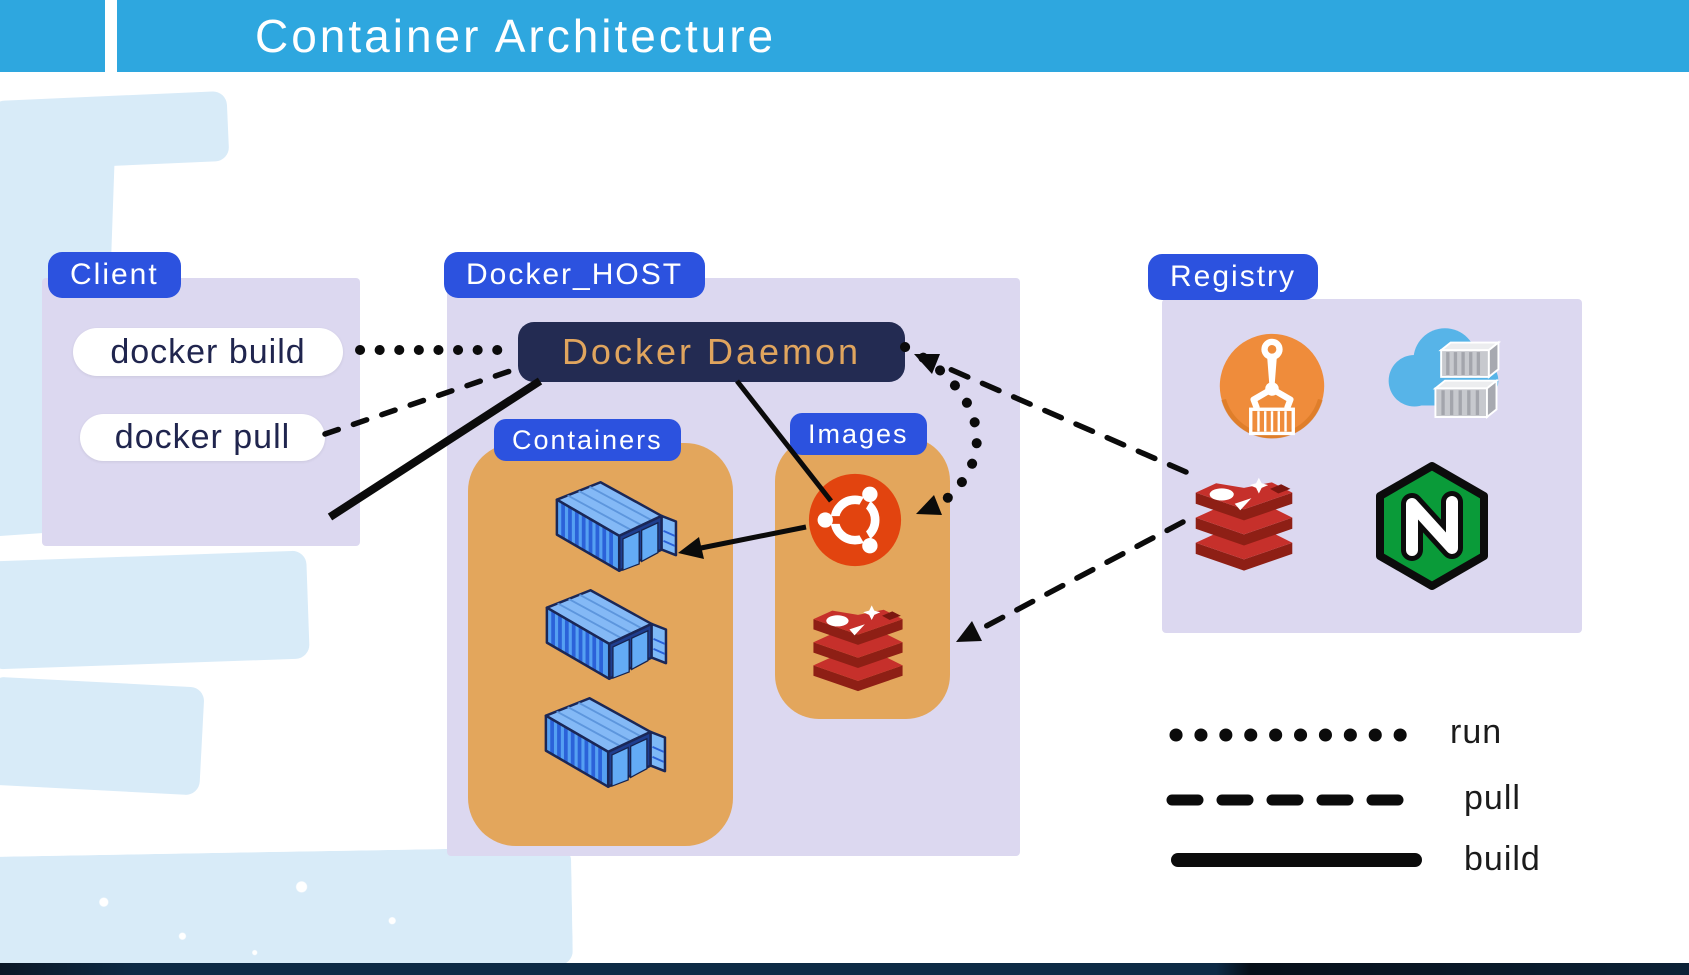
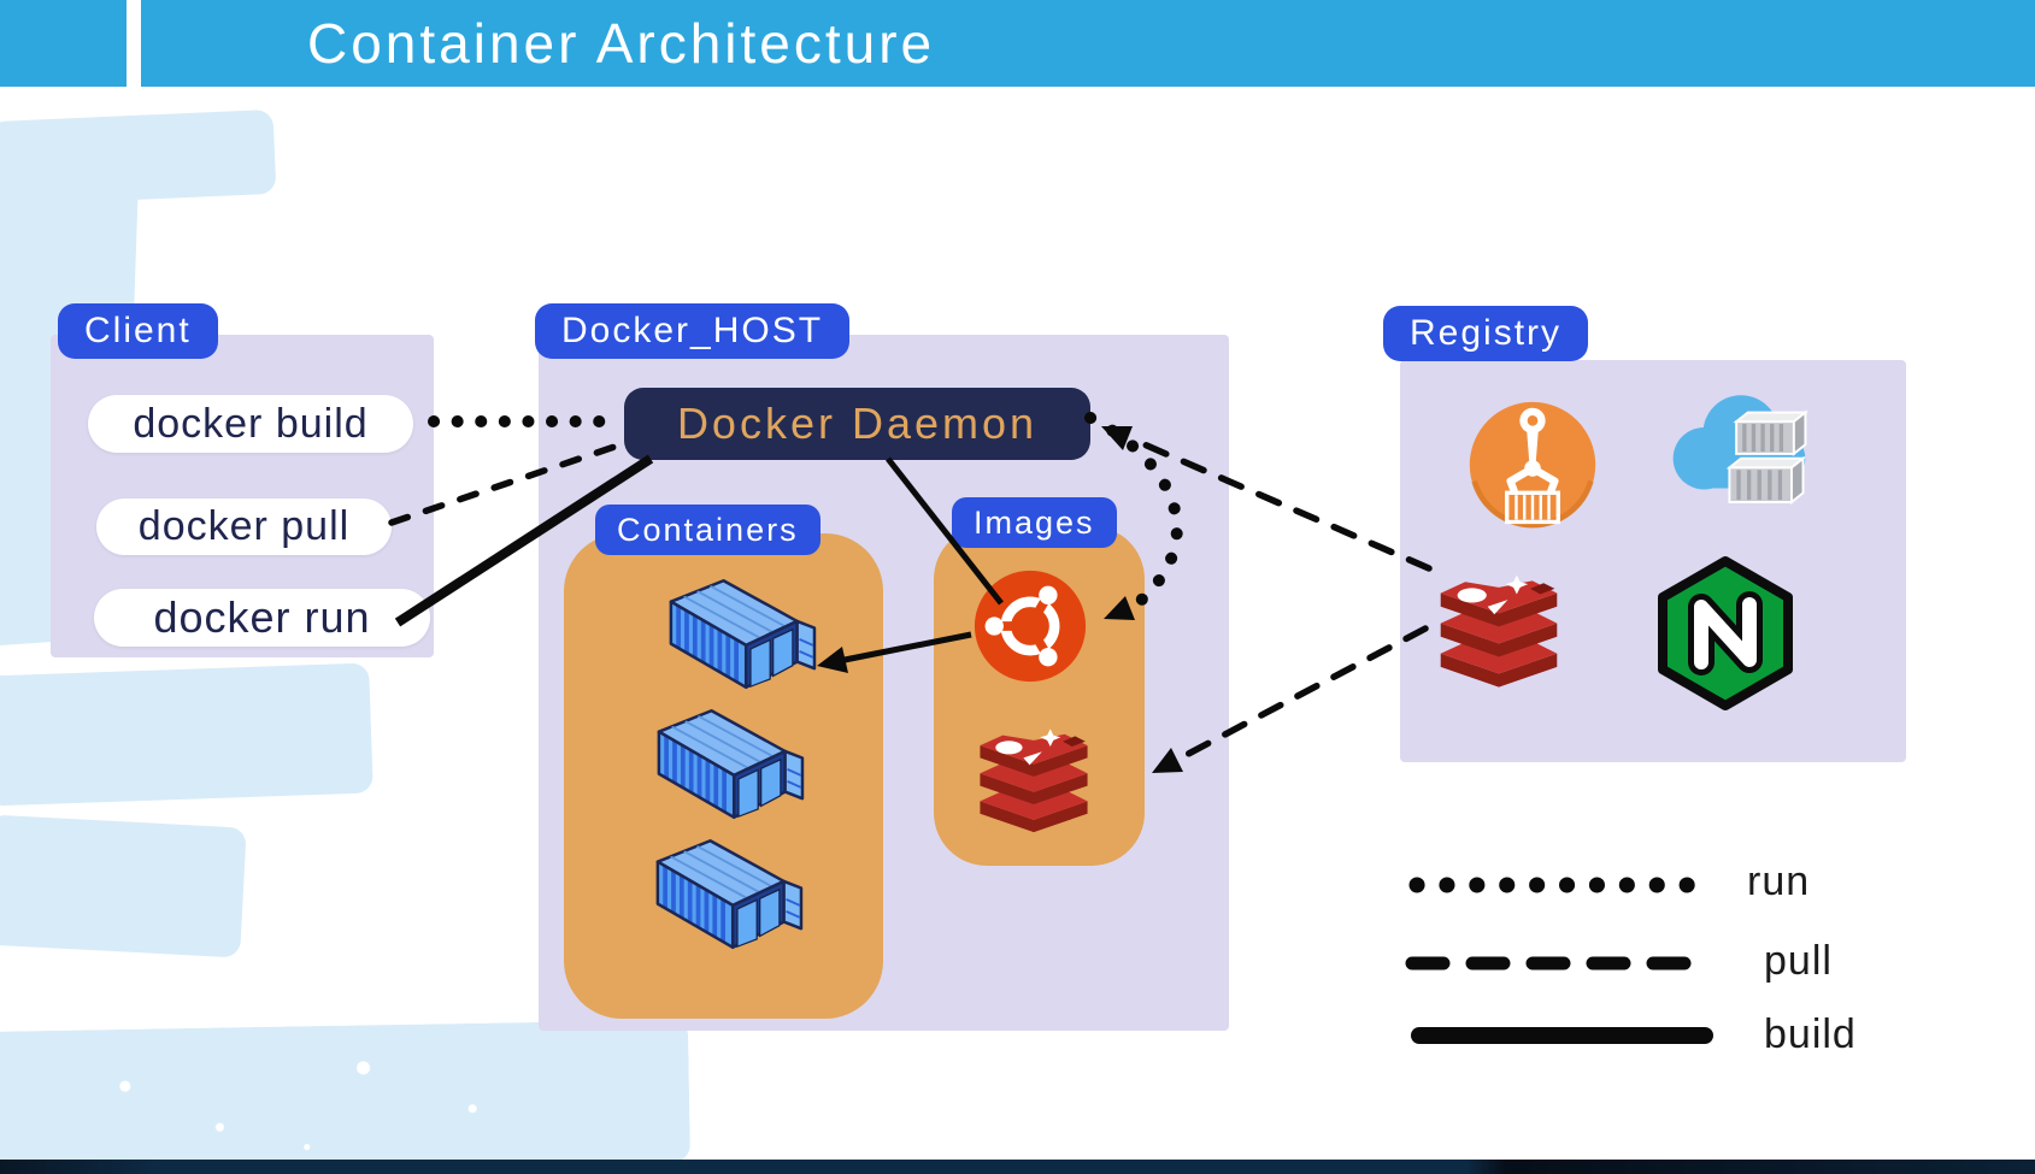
  Container Architecture
  Client
  docker build
  docker pull
+ docker run
  Docker_HOST
  Docker Daemon
  Containers
  Images
  Registry
  run
  pull
  build
